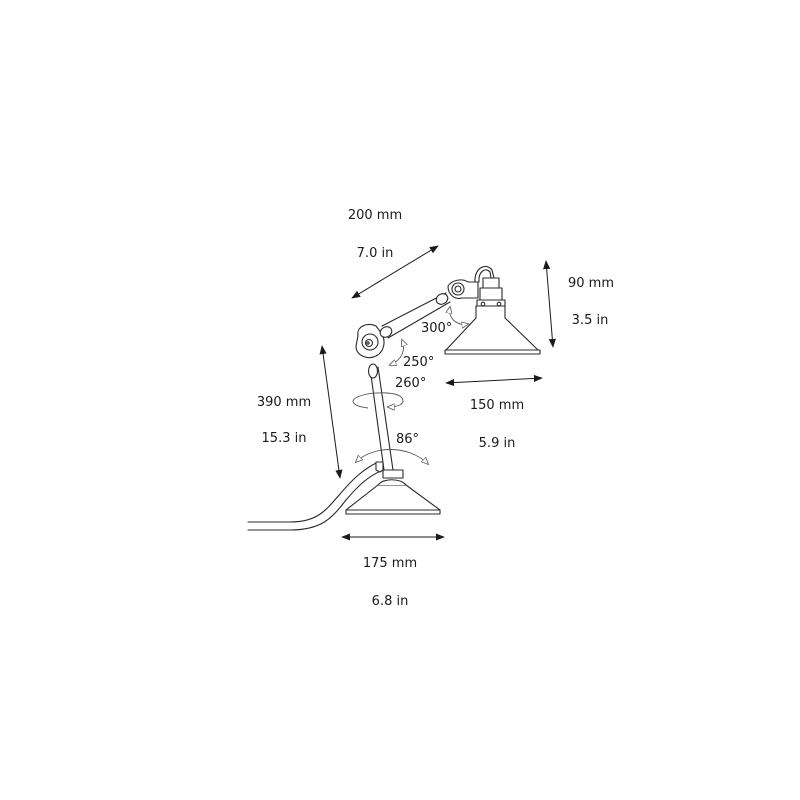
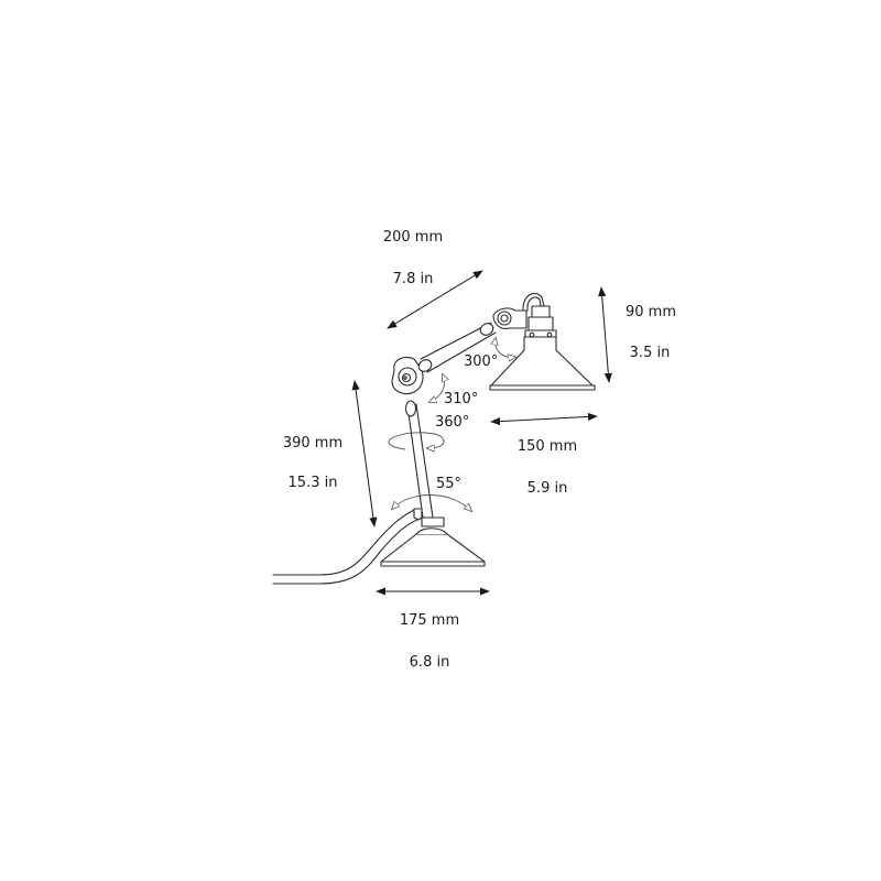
  200 mm
- 7.0 in
+ 7.8 in
  90 mm
  3.5 in
  150 mm
  5.9 in
  390 mm
  15.3 in
  175 mm
  6.8 in
  300°
- 250°
+ 310°
- 260°
+ 360°
- 86°
+ 55°
